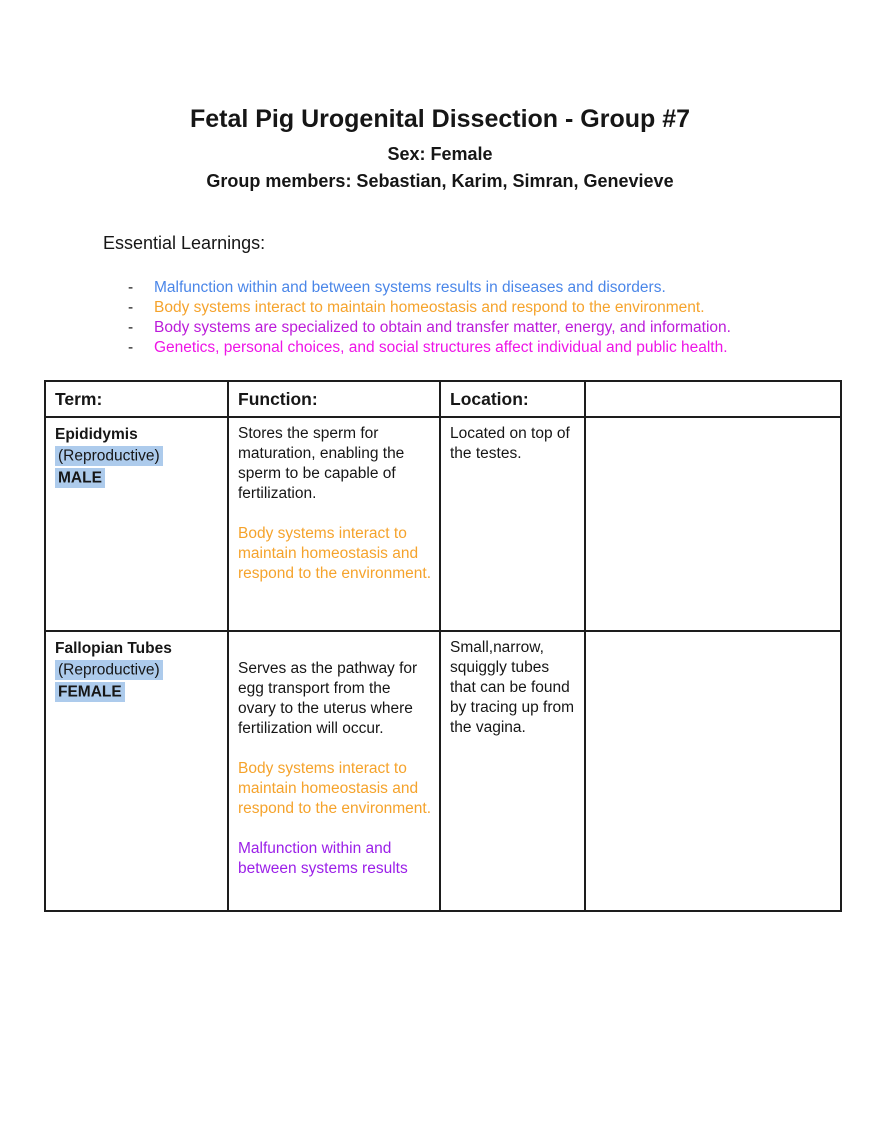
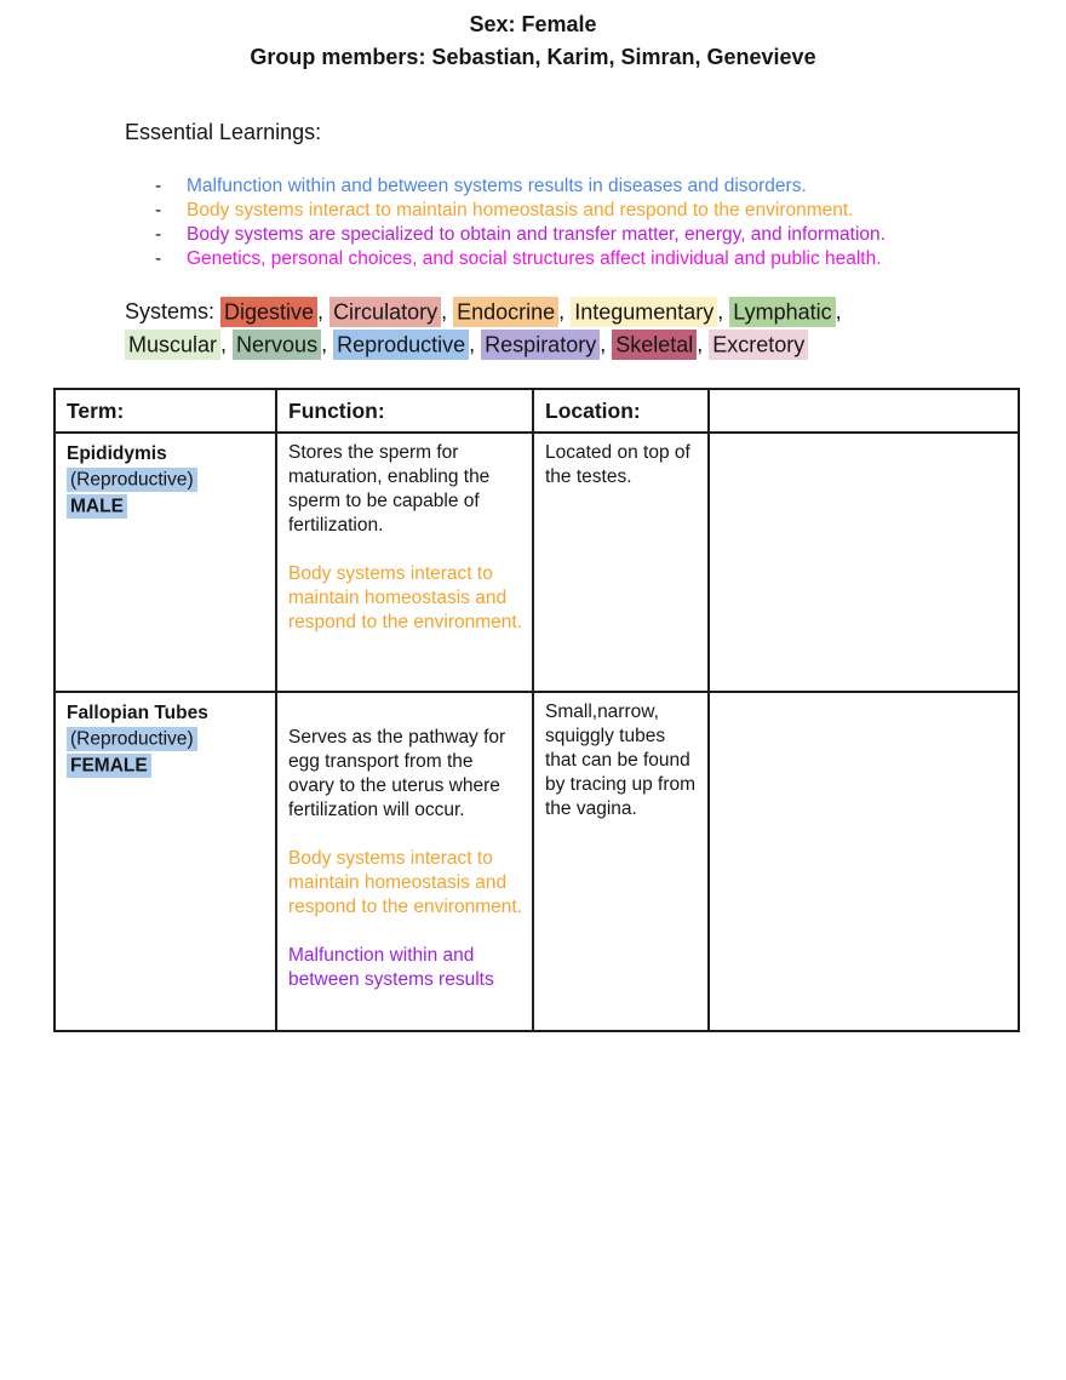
- Fetal Pig Urogenital Dissection - Group #7
  Sex: Female
  Group members: Sebastian, Karim, Simran, Genevieve
  Essential Learnings:
  -
  Malfunction within and between systems results in diseases and disorders.
  -
  Body systems interact to maintain homeostasis and respond to the environment.
  -
  Body systems are specialized to obtain and transfer matter, energy, and information.
  -
  Genetics, personal choices, and social structures affect individual and public health.
+ Systems: Digestive , Circulatory , Endocrine , Integumentary , Lymphatic , Muscular , Nervous , Reproductive , Respiratory , Skeletal , Excretory
  Term:	Function:	Location:
  Epididymis(Reproductive)MALE	Stores the sperm for maturation, enabling the sperm to be capable of fertilization.Body systems interact to maintain homeostasis and respond to the environment.	Located on top of the testes.
  Fallopian Tubes(Reproductive)FEMALE	Serves as the pathway for egg transport from the ovary to the uterus where fertilization will occur.Body systems interact to maintain homeostasis and respond to the environment.Malfunction within and between systems results	Small,narrow, squiggly tubes that can be found by tracing up from the vagina.
